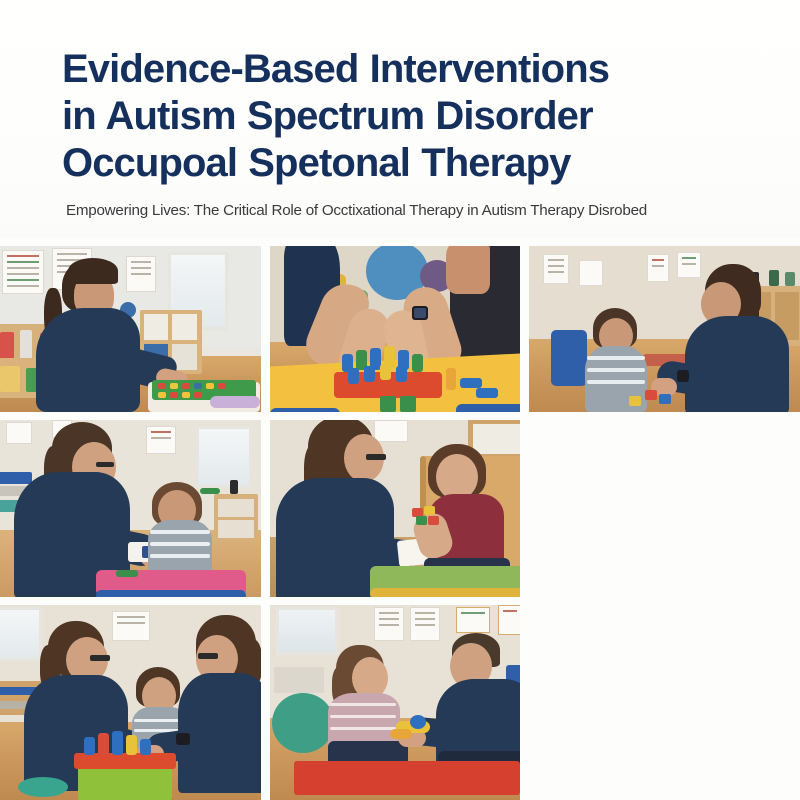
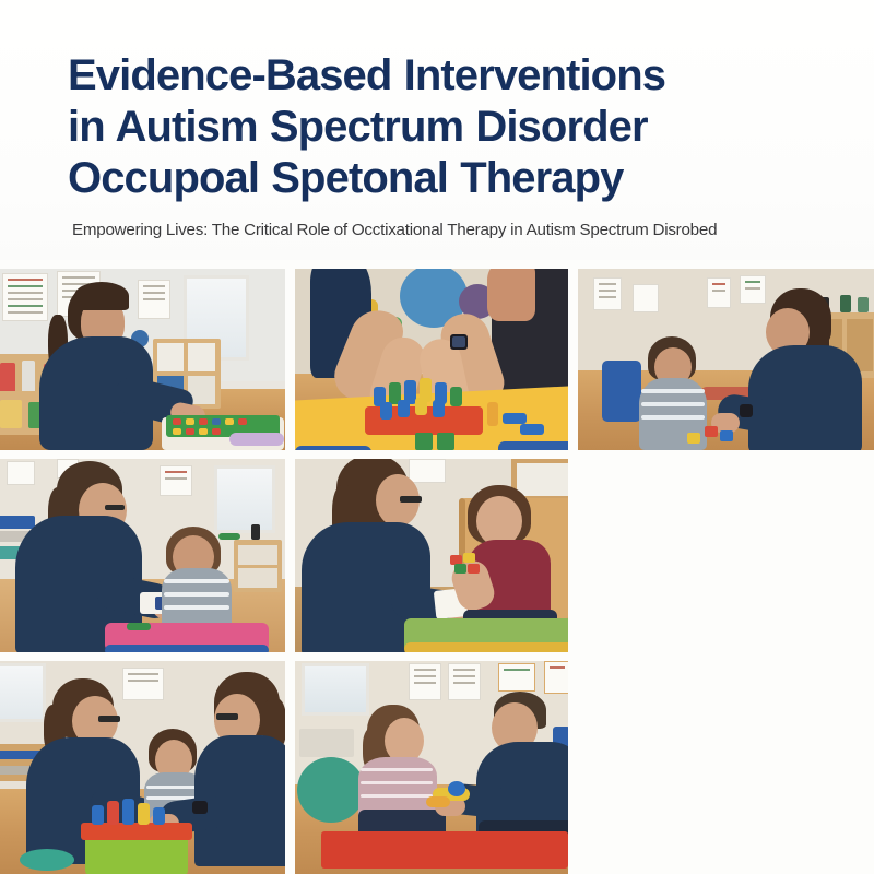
  Evidence-Based Interventions
  in Autism Spectrum Disorder
  Occupoal Spetonal Therapy
- Empowering Lives: The Critical Role of Occtixational Therapy in Autism Therapy Disrobed
+ Empowering Lives: The Critical Role of Occtixational Therapy in Autism Spectrum Disrobed
